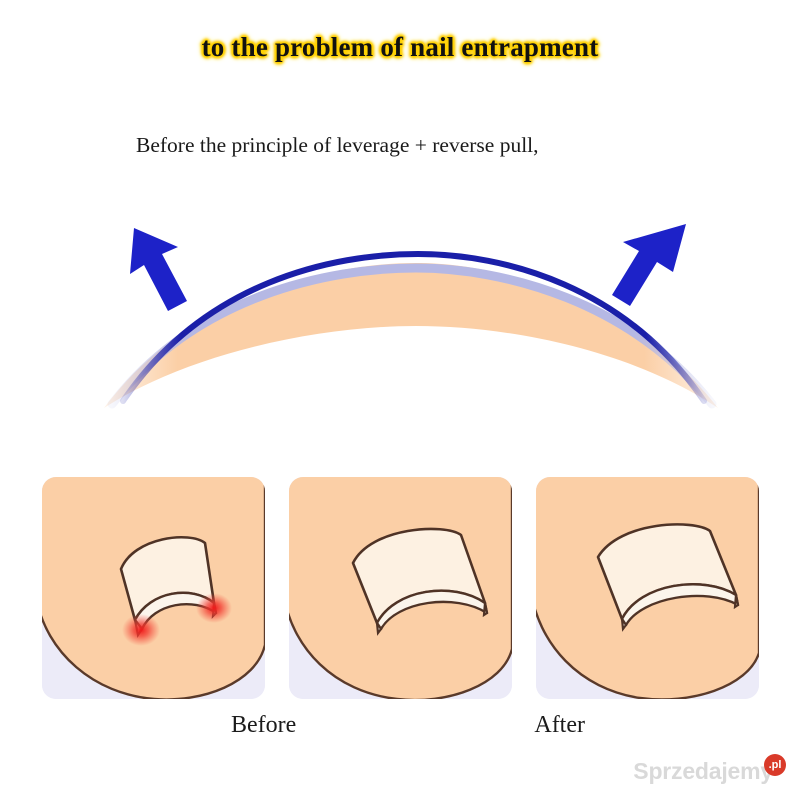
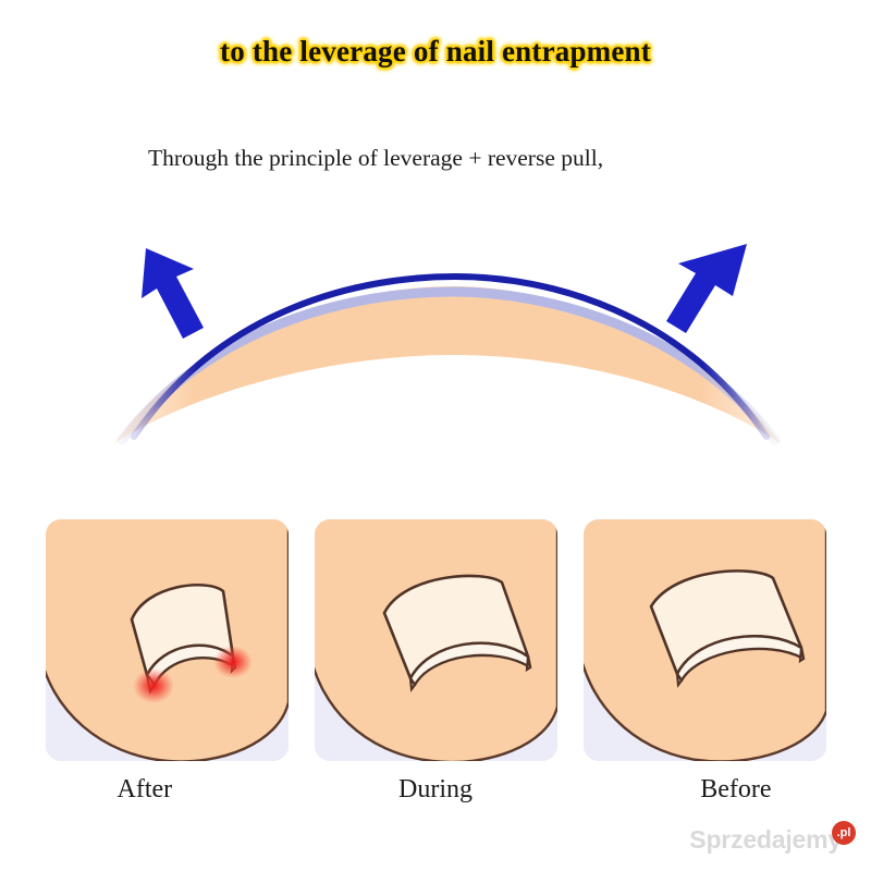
- to the problem of nail entrapment
+ to the leverage of nail entrapment
- Before the principle of leverage + reverse pull,
+ Through the principle of leverage + reverse pull,
- Before
+ After
+ During
- After
+ Before
  Sprzedajem
  .pl
